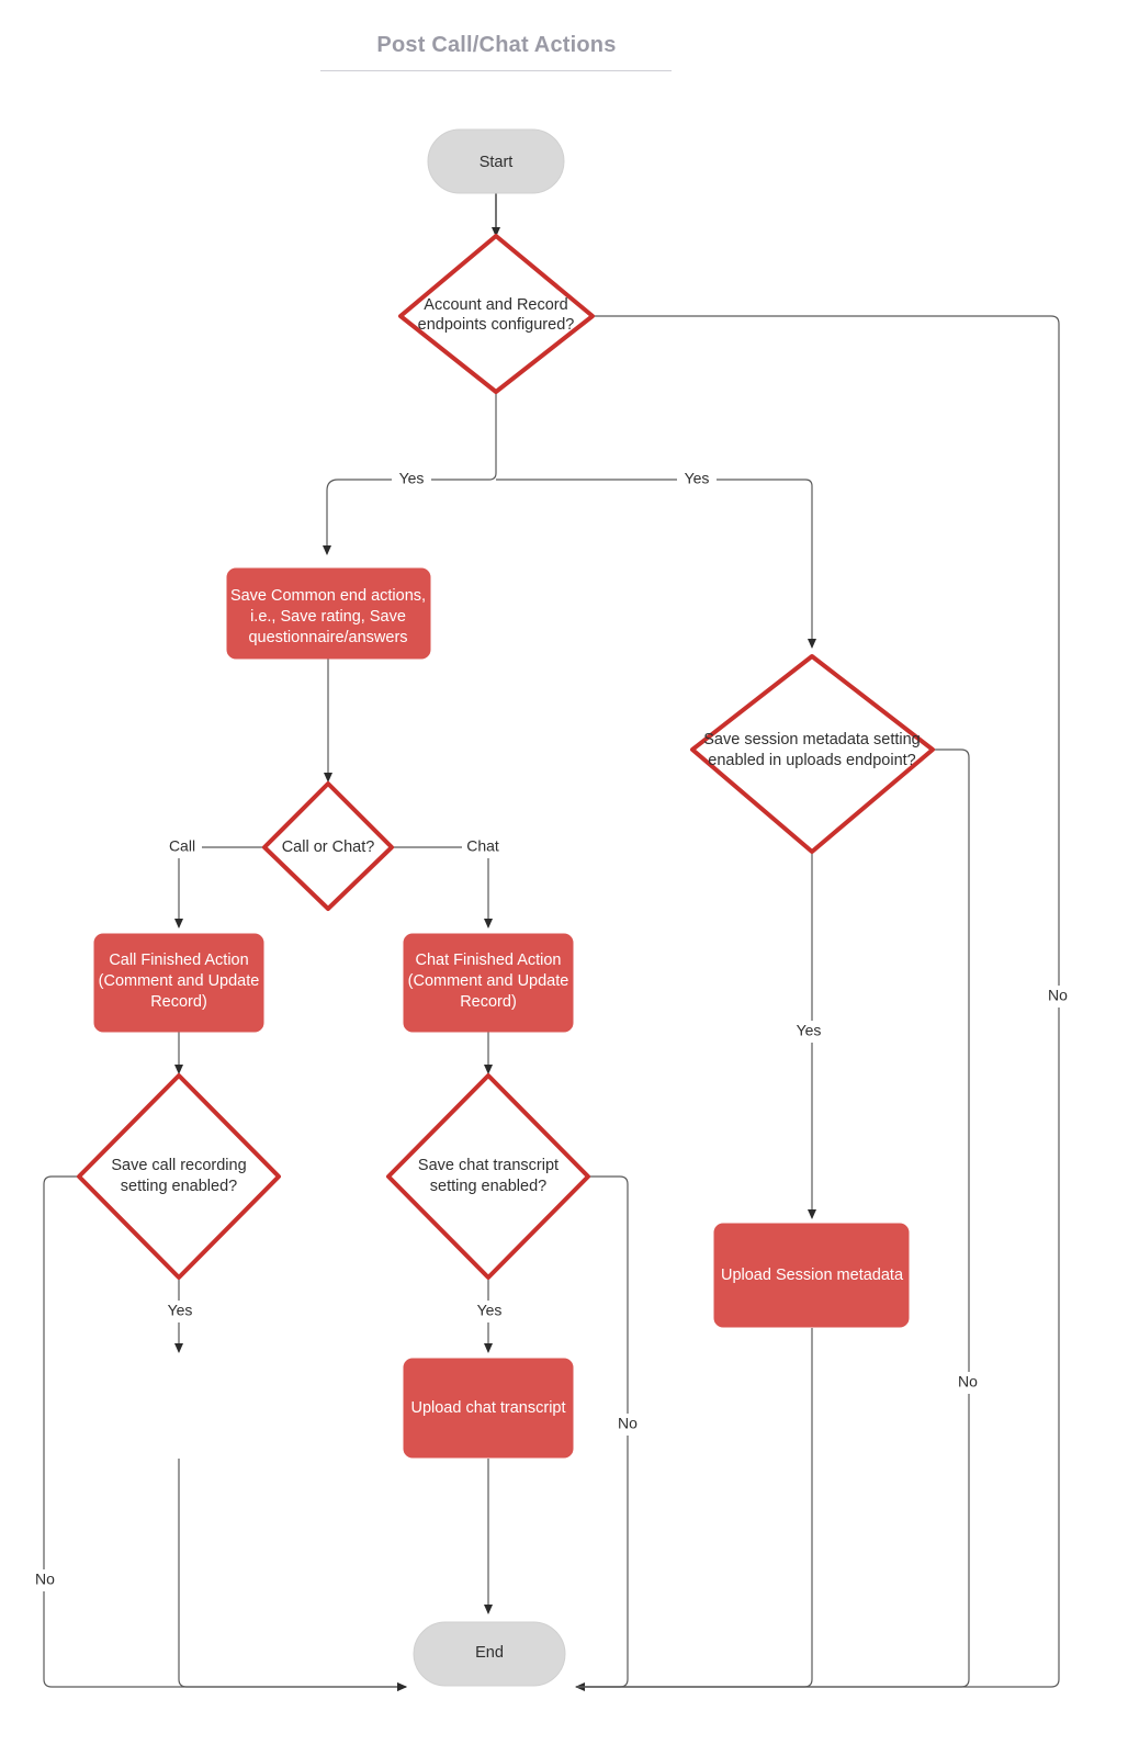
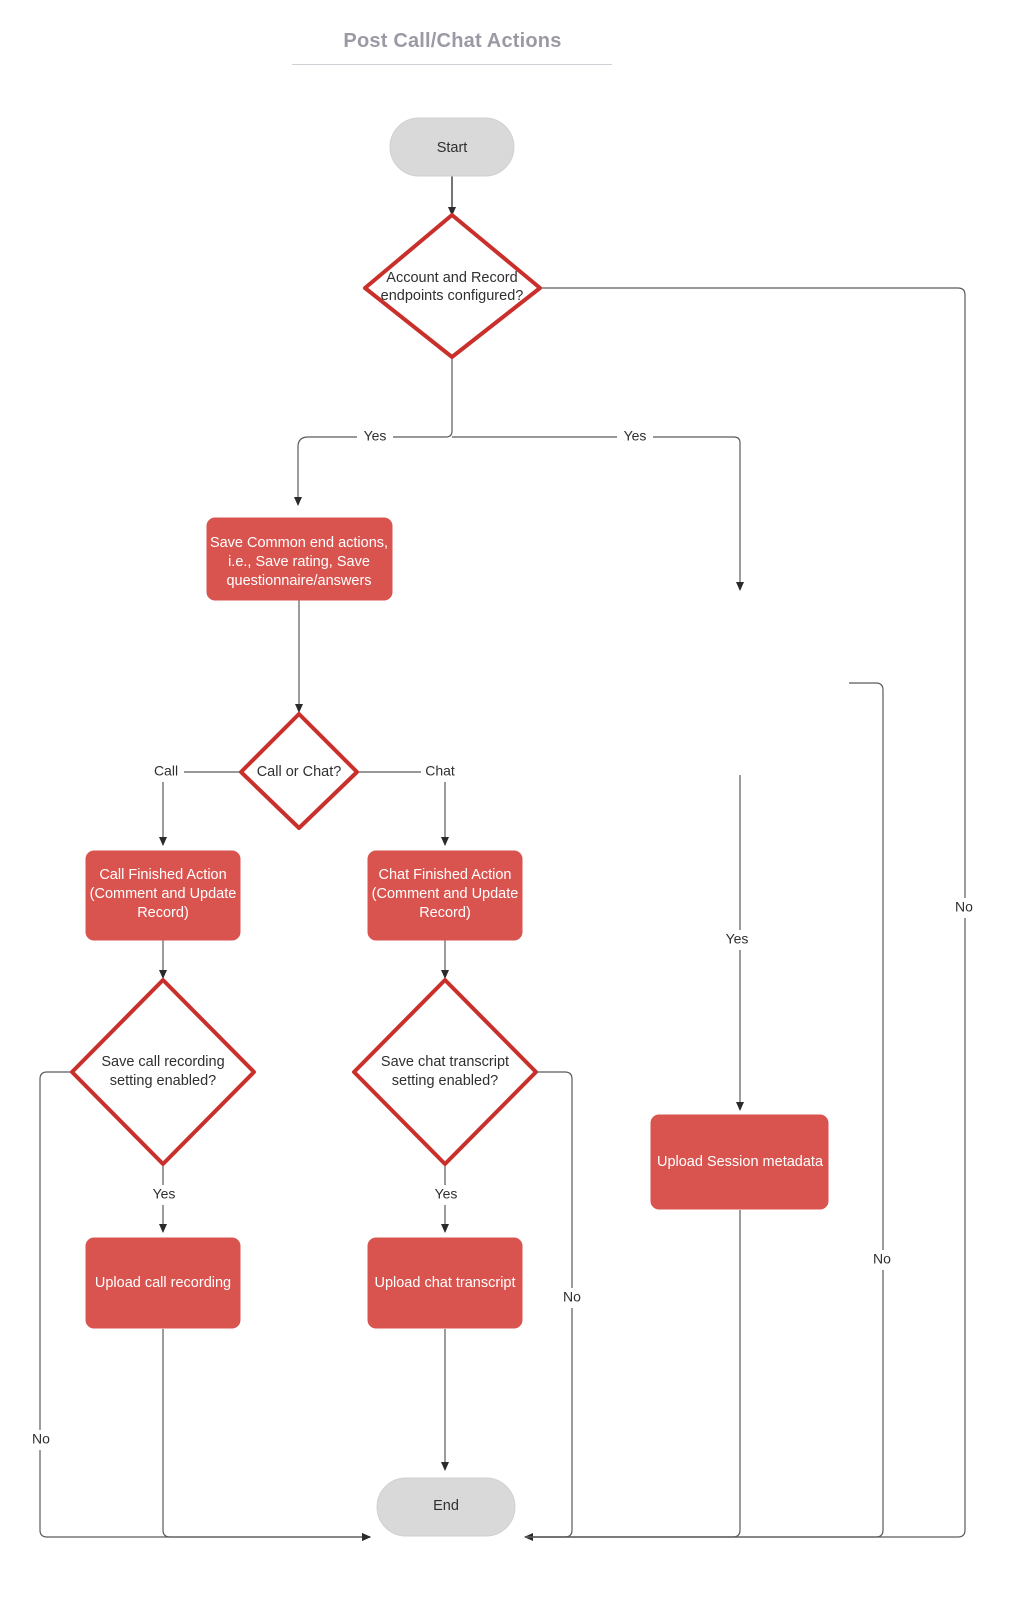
  Post Call/Chat Actions
  Start
  Account and Record
  endpoints configured?
  Save Common end actions,
  i.e., Save rating, Save
  questionnaire/answers
  Call or Chat?
  Call Finished Action
  (Comment and Update
  Record)
  Chat Finished Action
  (Comment and Update
  Record)
  Save call recording
  setting enabled?
  Save chat transcript
  setting enabled?
+ Upload call recording
  Upload chat transcript
- Save session metadata setting
- enabled in uploads endpoint?
  Upload Session metadata
  End
  Yes
  Yes
  No
  Call
  Chat
  Yes
  Yes
  No
  No
  Yes
  No
